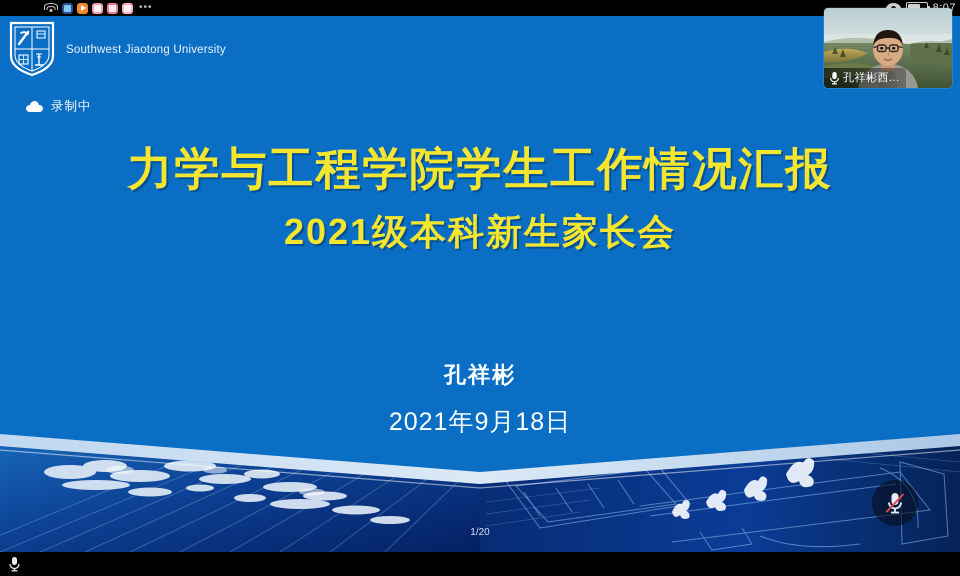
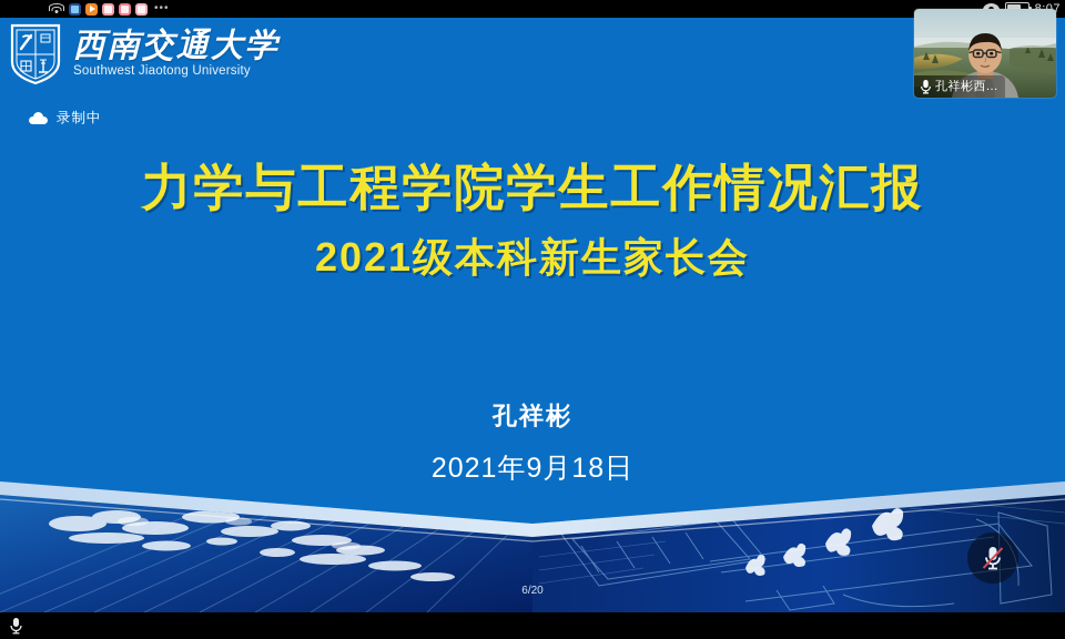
  •••
+ 西南交通大学
  Southwest Jiaotong University
  录制中
  力学与工程学院学生工作情况汇报
  2021级本科新生家长会
  孔祥彬
  2021年9月18日
- 1/20
+ 6/20
  孔祥彬西...
